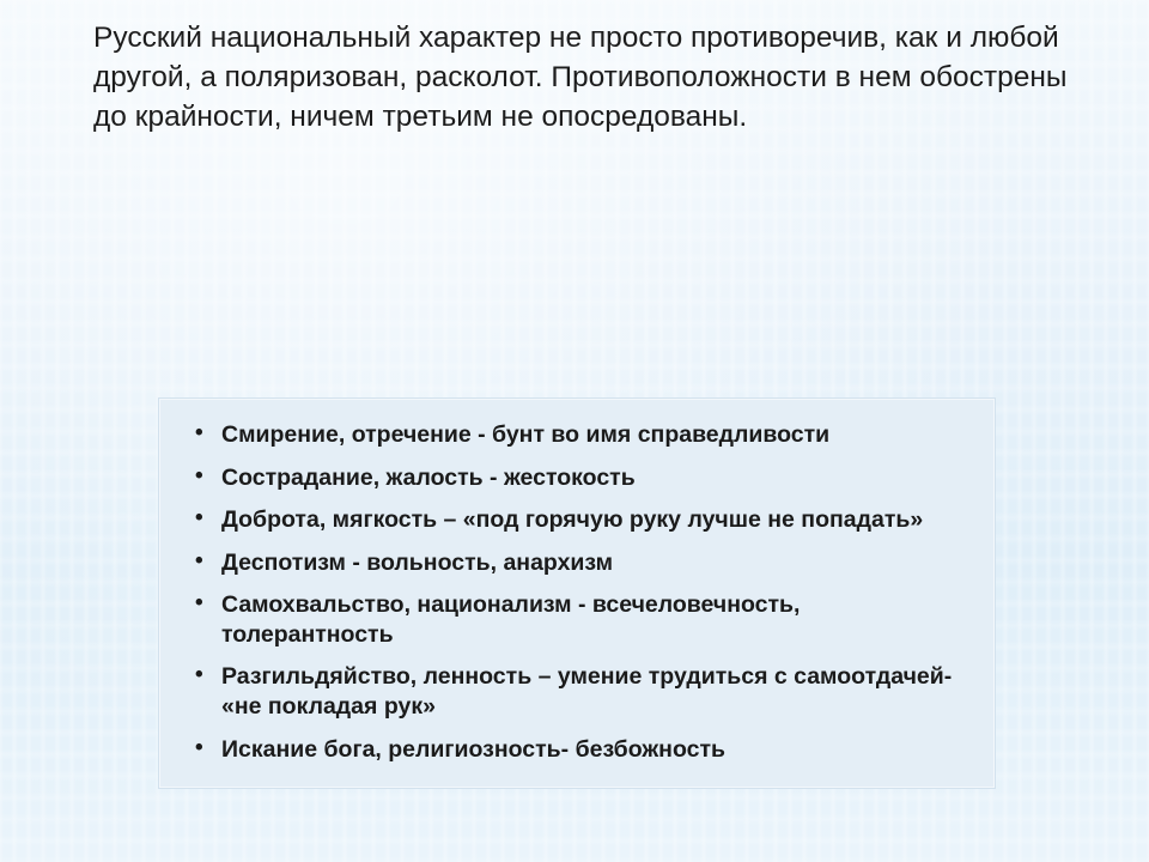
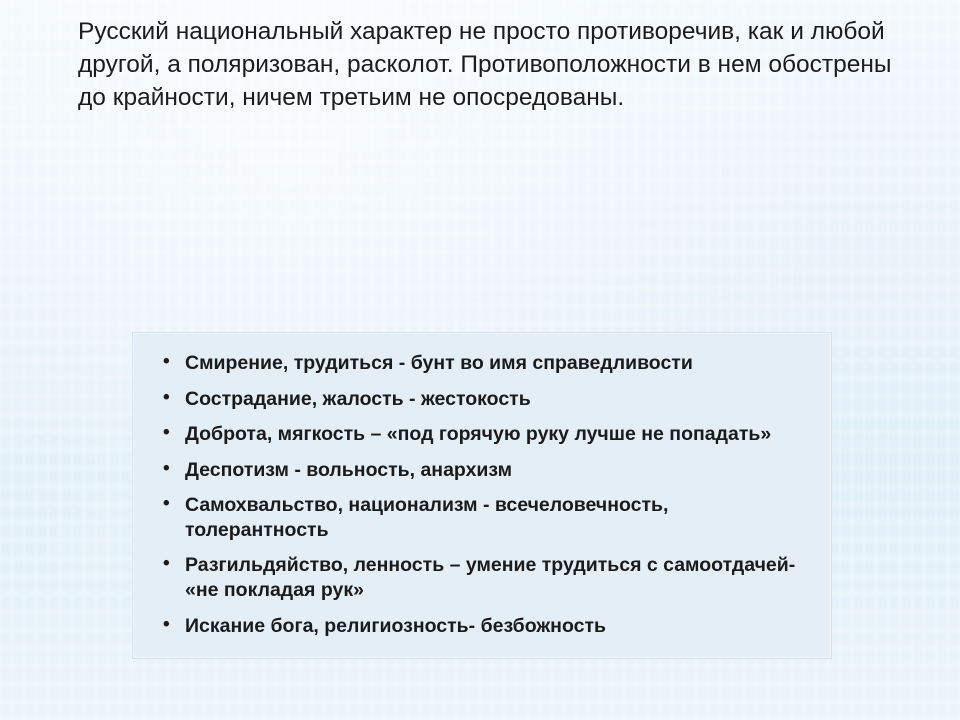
  Русский национальный характер не просто противоречив, как и любой другой, а поляризован, расколот. Противоположности в нем обострены до крайности, ничем третьим не опосредованы.
- Смирение, отречение - бунт во имя справедливости
+ Смирение, трудиться - бунт во имя справедливости
  Сострадание, жалость - жестокость
  Доброта, мягкость – «под горячую руку лучше не попадать»
  Деспотизм - вольность, анархизм
  Самохвальство, национализм - всечеловечность, толерантность
  Разгильдяйство, ленность – умение трудиться с самоотдачей- «не покладая рук»
  Искание бога, религиозность- безбожность
